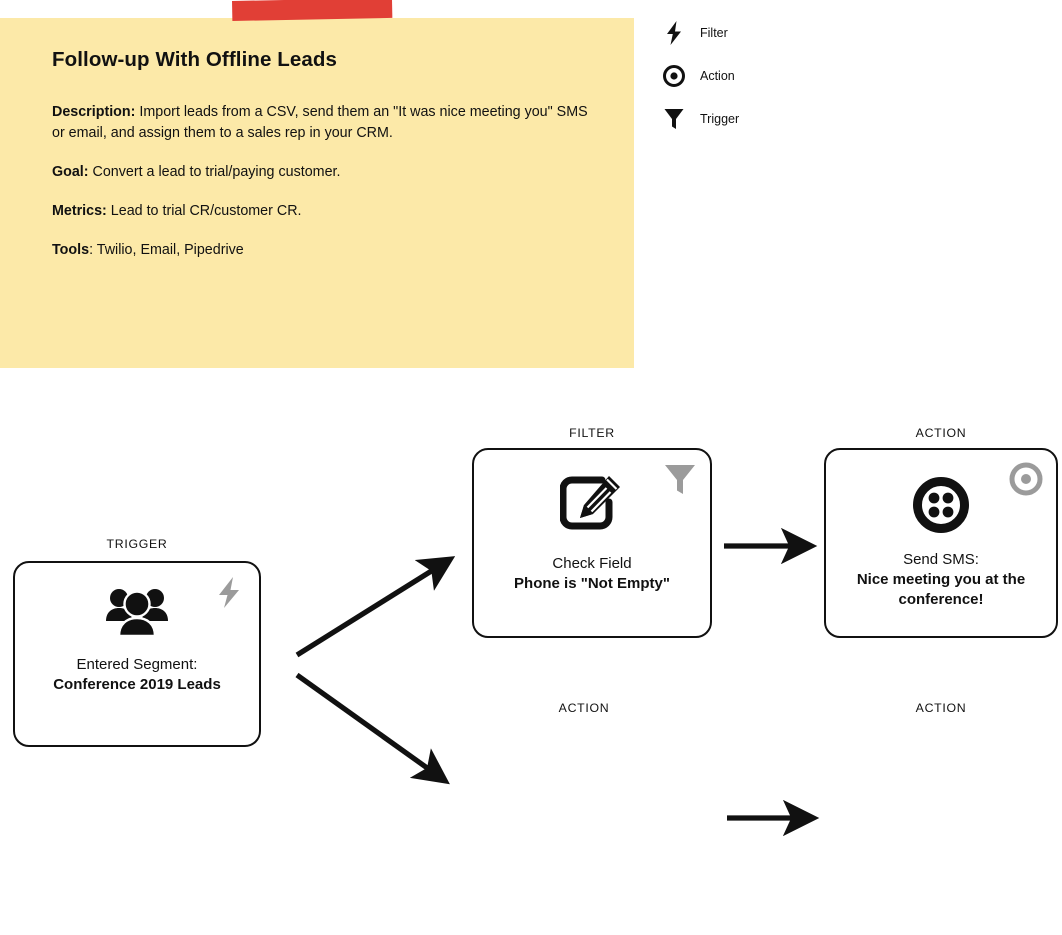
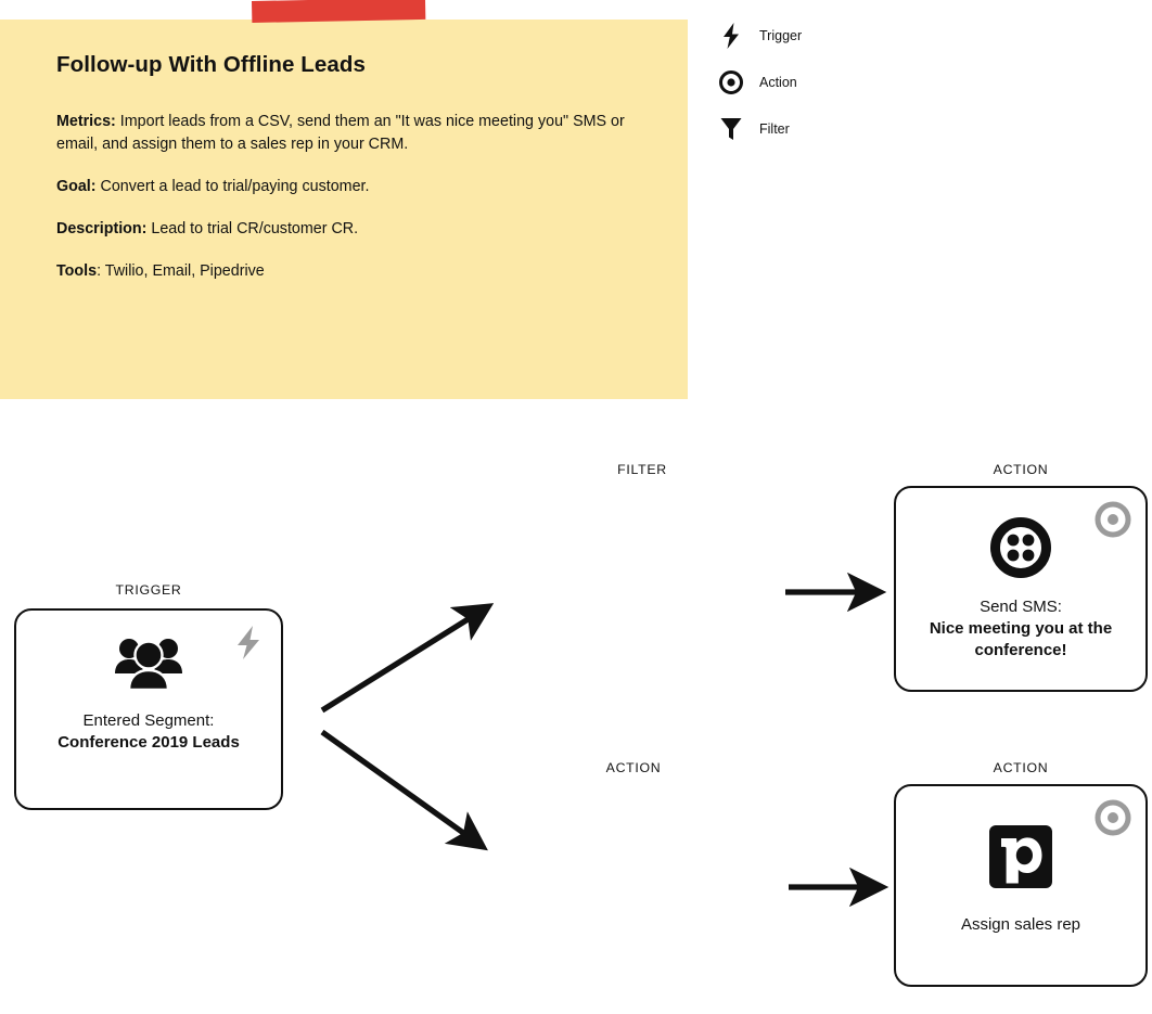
  Follow-up With Offline Leads
- Description: Import leads from a CSV, send them an "It was nice meeting you" SMS or email, and assign them to a sales rep in your CRM.
+ Metrics: Import leads from a CSV, send them an "It was nice meeting you" SMS or email, and assign them to a sales rep in your CRM.
  Goal: Convert a lead to trial/paying customer.
- Metrics: Lead to trial CR/customer CR.
+ Description: Lead to trial CR/customer CR.
  Tools: Twilio, Email, Pipedrive
- Filter
+ Trigger
  Action
- Trigger
+ Filter
  TRIGGER
  Entered Segment:
  Conference 2019 Leads
  FILTER
- Check Field
- Phone is "Not Empty"
  ACTION
  Send SMS:
  Nice meeting you at the
  conference!
  ACTION
  ACTION
+ Assign sales rep
